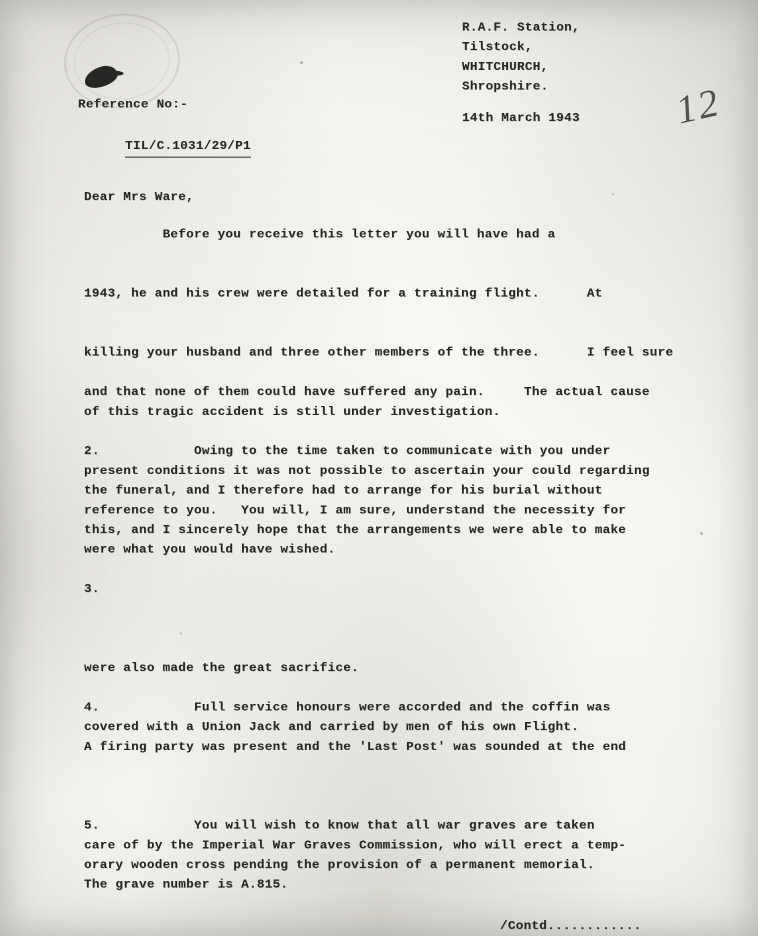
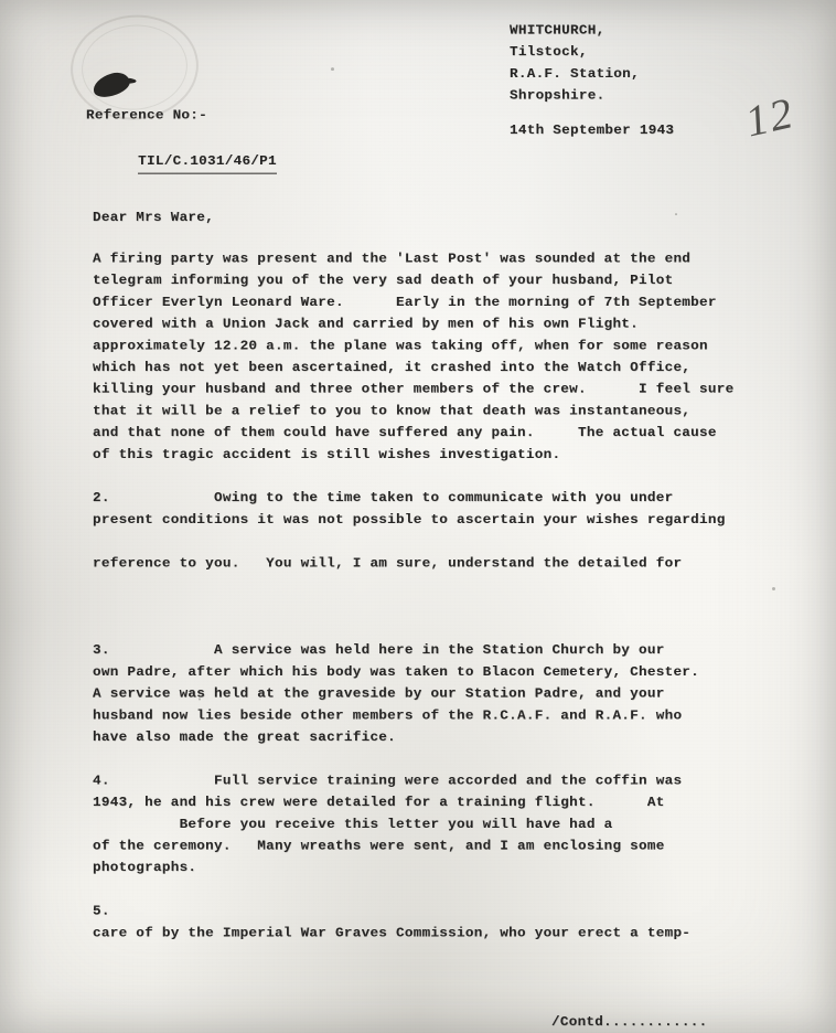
- R.A.F. Station,
+ WHITCHURCH,
  Tilstock,
- WHITCHURCH,
+ R.A.F. Station,
  Shropshire.
  Reference No:-
- TIL/C.1031/29/P1
+ TIL/C.1031/46/P1
- 14th March 1943
+ 14th September 1943
  Dear Mrs Ware,
- Before you receive this letter you will have had a
+ A firing party was present and the 'Last Post' was sounded at the end
+ telegram informing you of the very sad death of your husband, Pilot
+ Officer Everlyn Leonard Ware. Early in the morning of 7th September
- 1943, he and his crew were detailed for a training flight. At
+ covered with a Union Jack and carried by men of his own Flight.
+ approximately 12.20 a.m. the plane was taking off, when for some reason
+ which has not yet been ascertained, it crashed into the Watch Office,
- killing your husband and three other members of the three. I feel sure
+ killing your husband and three other members of the crew. I feel sure
+ that it will be a relief to you to know that death was instantaneous,
  and that none of them could have suffered any pain. The actual cause
- of this tragic accident is still under investigation.
+ of this tragic accident is still wishes investigation.
  2.
  Owing to the time taken to communicate with you under
- present conditions it was not possible to ascertain your could regarding
+ present conditions it was not possible to ascertain your wishes regarding
- the funeral, and I therefore had to arrange for his burial without
- reference to you. You will, I am sure, understand the necessity for
+ reference to you. You will, I am sure, understand the detailed for
- this, and I sincerely hope that the arrangements we were able to make
- were what you would have wished.
  3.
+ A service was held here in the Station Church by our
+ own Padre, after which his body was taken to Blacon Cemetery, Chester.
+ A service was held at the graveside by our Station Padre, and your
+ husband now lies beside other members of the R.C.A.F. and R.A.F. who
- were also made the great sacrifice.
+ have also made the great sacrifice.
  4.
- Full service honours were accorded and the coffin was
+ Full service training were accorded and the coffin was
- covered with a Union Jack and carried by men of his own Flight.
+ 1943, he and his crew were detailed for a training flight. At
- A firing party was present and the 'Last Post' was sounded at the end
+ Before you receive this letter you will have had a
+ of the ceremony. Many wreaths were sent, and I am enclosing some
+ photographs.
  5.
- You will wish to know that all war graves are taken
- care of by the Imperial War Graves Commission, who will erect a temp-
+ care of by the Imperial War Graves Commission, who your erect a temp-
- orary wooden cross pending the provision of a permanent memorial.
- The grave number is A.815.
  /Contd............
